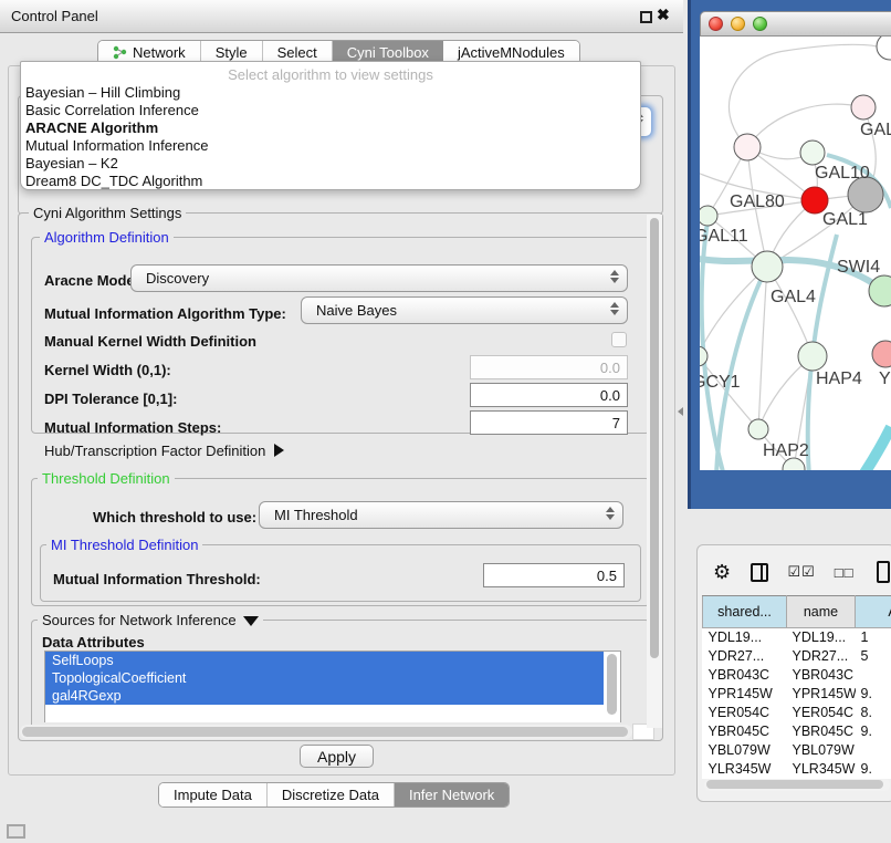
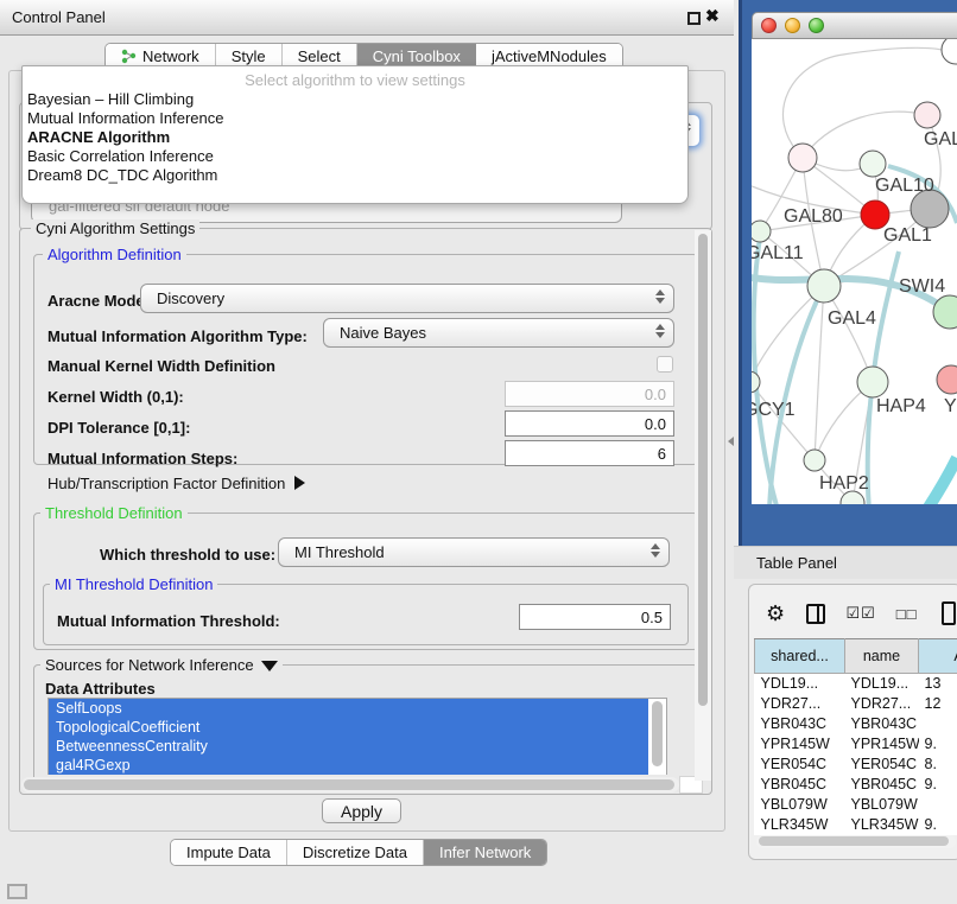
  Control Panel
  ✖
  Network
  Style
  Select
  Cyni Toolbox
  jActiveMNodules
+ gal-filtered sif default node
  Select algorithm to view settings
  Bayesian – Hill Climbing
- Basic Correlation Inference
+ Mutual Information Inference
  ARACNE Algorithm
- Mutual Information Inference
+ Basic Correlation Inference
- Bayesian – K2
  Dream8 DC_TDC Algorithm
  Cyni Algorithm Settings
  Algorithm Definition
  Aracne Mod
  Discovery
  Mutual Information Algorithm Type:
  Naive Bayes
  Manual Kernel Width Definition
  Kernel Width (0,1):
  0.0
  DPI Tolerance [0,1]:
  0.0
  Mutual Information Steps:
- 7
+ 6
  Hub/Transcription Factor Definition
  Threshold Definition
  Which threshold to use:
  MI Threshold
  MI Threshold Definition
  Mutual Information Threshold:
  0.5
  Sources for Network Inference
  Data Attributes
  SelfLoops
  TopologicalCoefficient
+ BetweennessCentrality
  gal4RGexp
  Apply
  Impute Data
  Discretize Data
  Infer Network
  GAL80
  GAL10
  GAL1
  GAL11
  GAL4
  SWI4
  GCY1
  HAP4
  Y
  HAP2
+ Table Panel
  ⚙
  ☑☑
  □□
  shared...	name
- YDL19...	YDL19...	1
+ YDL19...	YDL19...	13
- YDR27...	YDR27...	5
+ YDR27...	YDR27...	12
  YBR043C	YBR043C
  YPR145W	YPR145W	9.
  YER054C	YER054C	8.
  YBR045C	YBR045C	9.
  YBL079W	YBL079W
  YLR345W	YLR345W	9.
